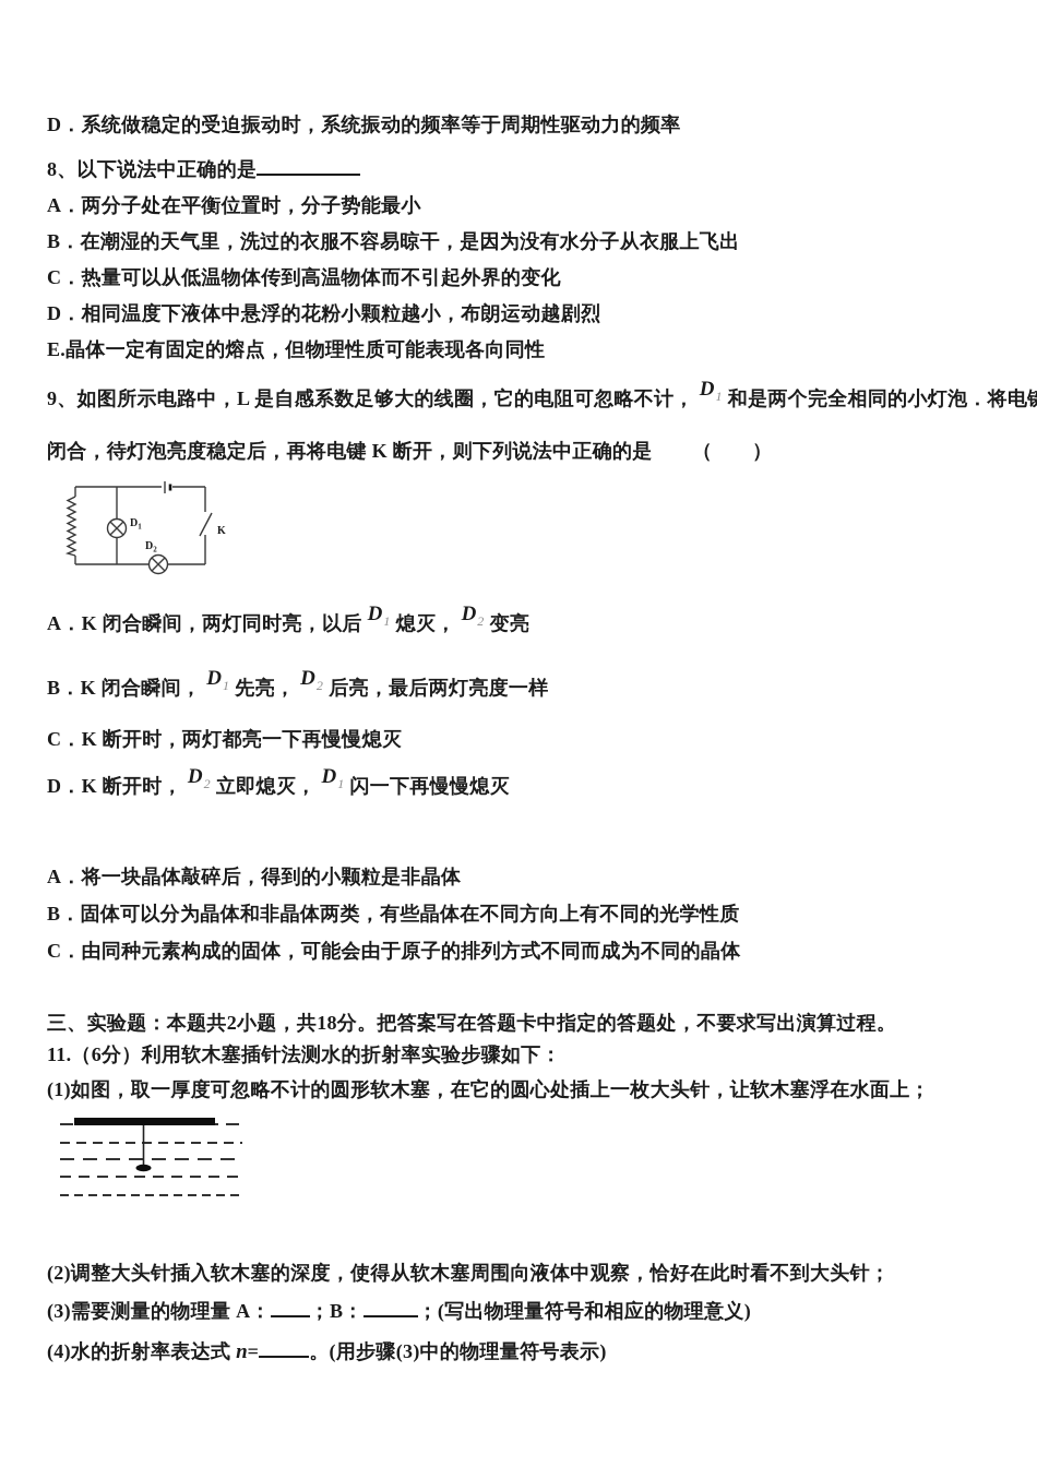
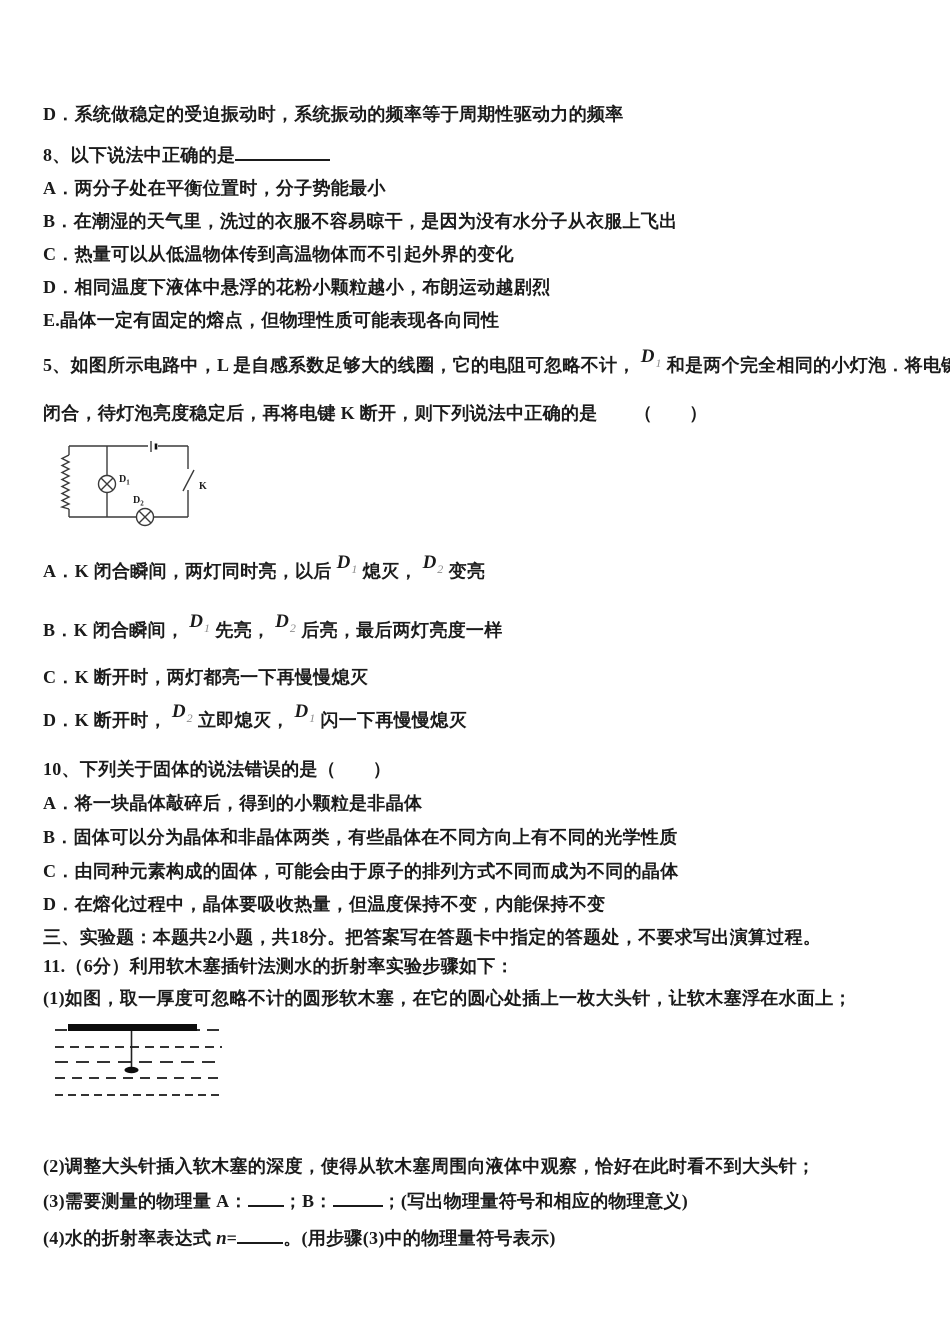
  D．系统做稳定的受迫振动时，系统振动的频率等于周期性驱动力的频率
  8、以下说法中正确的是
  A．两分子处在平衡位置时，分子势能最小
  B．在潮湿的天气里，洗过的衣服不容易晾干，是因为没有水分子从衣服上飞出
  C．热量可以从低温物体传到高温物体而不引起外界的变化
  D．相同温度下液体中悬浮的花粉小颗粒越小，布朗运动越剧烈
  E.晶体一定有固定的熔点，但物理性质可能表现各向同性
- 9、如图所示电路中，L 是自感系数足够大的线圈，它的电阻可忽略不计， D1 和是两个完全相同的小灯泡．将电
+ 5、如图所示电路中，L 是自感系数足够大的线圈，它的电阻可忽略不计， D1 和是两个完全相同的小灯泡．将电
  闭合，待灯泡亮度稳定后，再将电键 K 断开，则下列说法中正确的是 （ ）
  D1
  K
  D2
  A．K 闭合瞬间，两灯同时亮，以后 D1 熄灭， D2 变亮
  B．K 闭合瞬间， D1 先亮， D2 后亮，最后两灯亮度一样
  C．K 断开时，两灯都亮一下再慢慢熄灭
  D．K 断开时， D2 立即熄灭， D1 闪一下再慢慢熄灭
+ 10、下列关于固体的说法错误的是（ ）
  A．将一块晶体敲碎后，得到的小颗粒是非晶体
  B．固体可以分为晶体和非晶体两类，有些晶体在不同方向上有不同的光学性质
  C．由同种元素构成的固体，可能会由于原子的排列方式不同而成为不同的晶体
+ D．在熔化过程中，晶体要吸收热量，但温度保持不变，内能保持不变
  三、实验题：本题共2小题，共18分。把答案写在答题卡中指定的答题处，不要求写出演算过程。
  11.（6分）利用软木塞插针法测水的折射率实验步骤如下：
  (1)如图，取一厚度可忽略不计的圆形软木塞，在它的圆心处插上一枚大头针，让软木塞浮在水面上；
  (2)调整大头针插入软木塞的深度，使得从软木塞周围向液体中观察，恰好在此时看不到大头针；
  (3)需要测量的物理量 A： ；B： ；(写出物理量符号和相应的物理意义)
  (4)水的折射率表达式 n= 。(用步骤(3)中的物理量符号表示)
